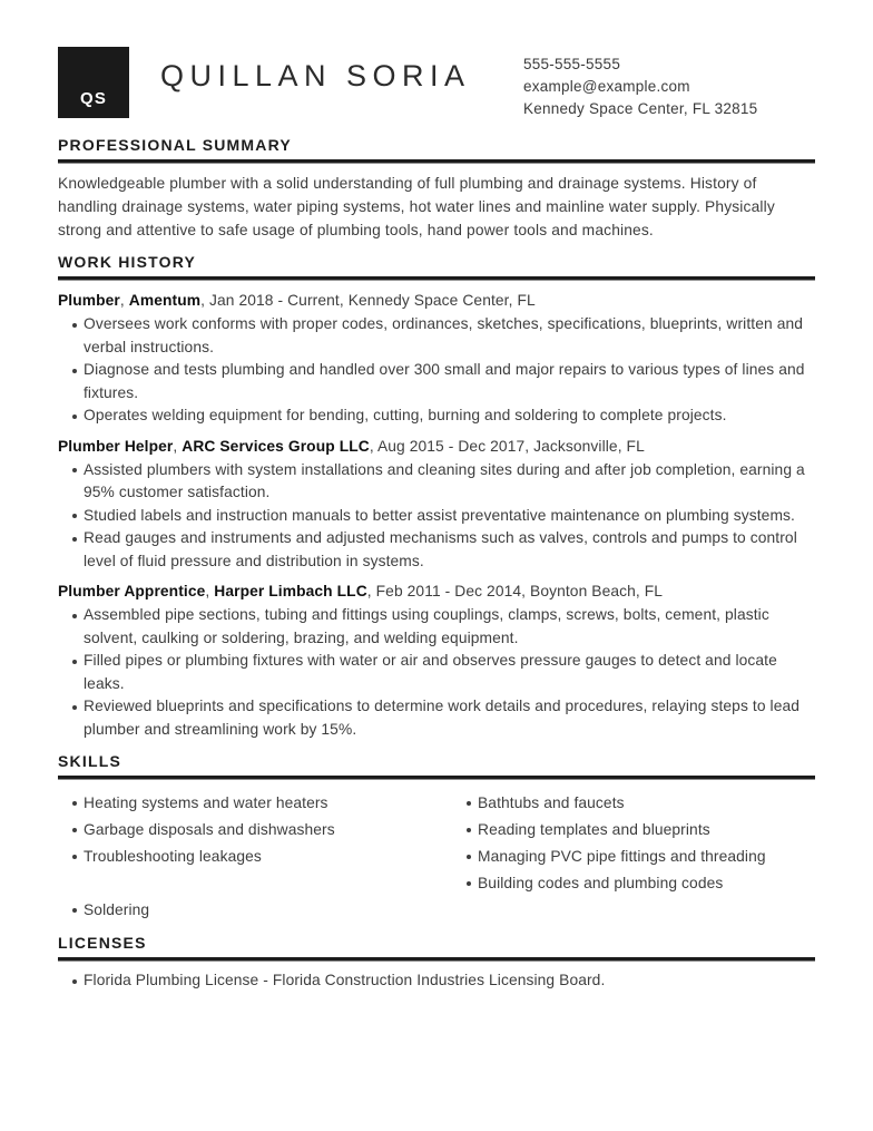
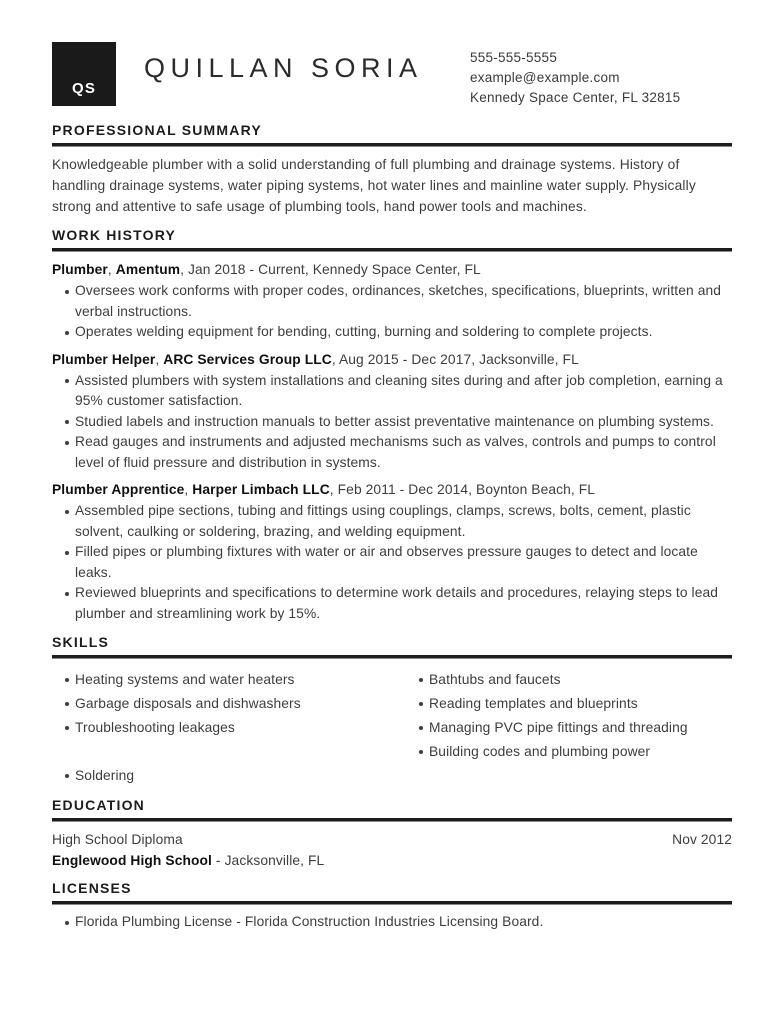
  QS
  QUILLAN SORIA
  555-555-5555
  example@example.com
  Kennedy Space Center, FL 32815
  PROFESSIONAL SUMMARY
  Knowledgeable plumber with a solid understanding of full plumbing and drainage systems. History of handling drainage systems, water piping systems, hot water lines and mainline water supply. Physically strong and attentive to safe usage of plumbing tools, hand power tools and machines.
  WORK HISTORY
  Plumber, Amentum, Jan 2018 - Current, Kennedy Space Center, FL
  Oversees work conforms with proper codes, ordinances, sketches, specifications, blueprints, written and verbal instructions.
- Diagnose and tests plumbing and handled over 300 small and major repairs to various types of lines and fixtures.
  Operates welding equipment for bending, cutting, burning and soldering to complete projects.
  Plumber Helper, ARC Services Group LLC, Aug 2015 - Dec 2017, Jacksonville, FL
  Assisted plumbers with system installations and cleaning sites during and after job completion, earning a 95% customer satisfaction.
  Studied labels and instruction manuals to better assist preventative maintenance on plumbing systems.
  Read gauges and instruments and adjusted mechanisms such as valves, controls and pumps to control level of fluid pressure and distribution in systems.
  Plumber Apprentice, Harper Limbach LLC, Feb 2011 - Dec 2014, Boynton Beach, FL
  Assembled pipe sections, tubing and fittings using couplings, clamps, screws, bolts, cement, plastic solvent, caulking or soldering, brazing, and welding equipment.
  Filled pipes or plumbing fixtures with water or air and observes pressure gauges to detect and locate leaks.
  Reviewed blueprints and specifications to determine work details and procedures, relaying steps to lead plumber and streamlining work by 15%.
  SKILLS
  Heating systems and water heaters
  Garbage disposals and dishwashers
  Troubleshooting leakages
  Soldering
  Bathtubs and faucets
  Reading templates and blueprints
  Managing PVC pipe fittings and threading
- Building codes and plumbing codes
+ Building codes and plumbing power
+ EDUCATION
+ High School Diploma
+ Nov 2012
+ Englewood High School - Jacksonville, FL
  LICENSES
  Florida Plumbing License - Florida Construction Industries Licensing Board.
